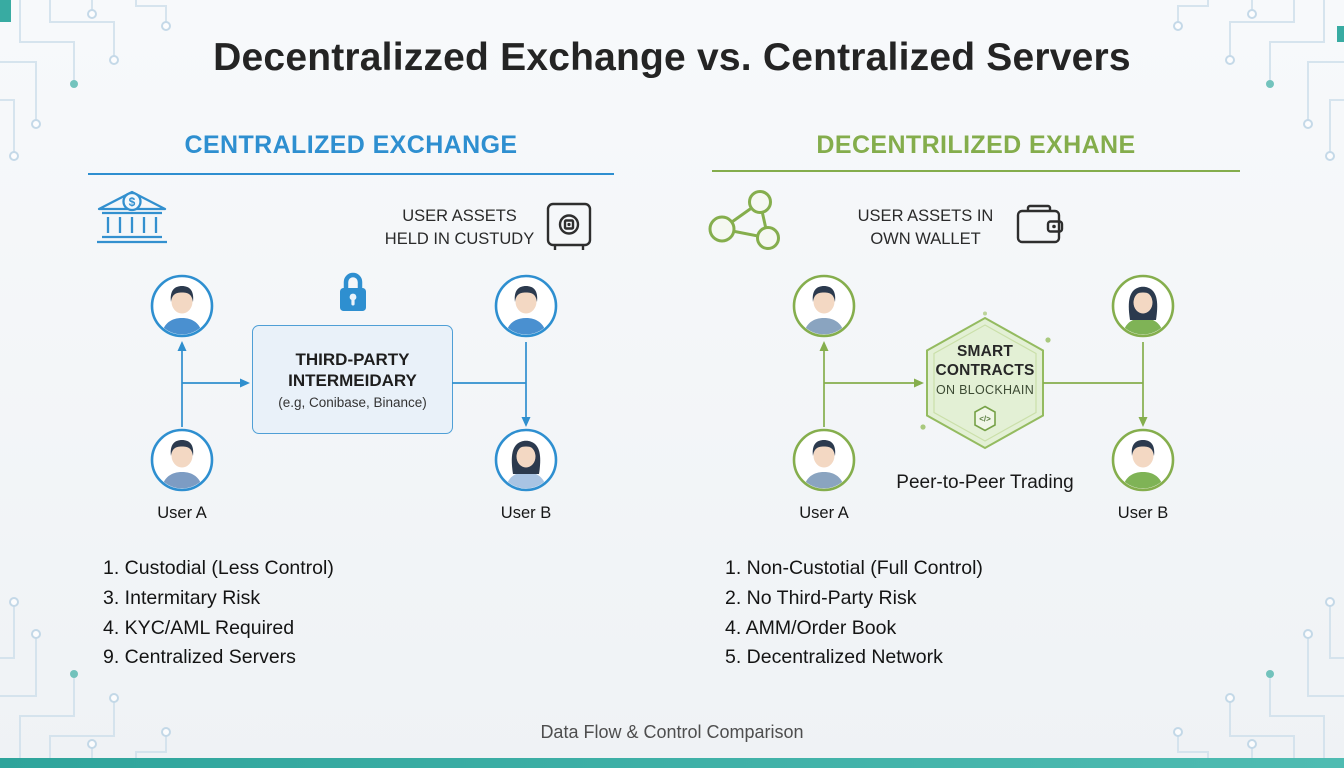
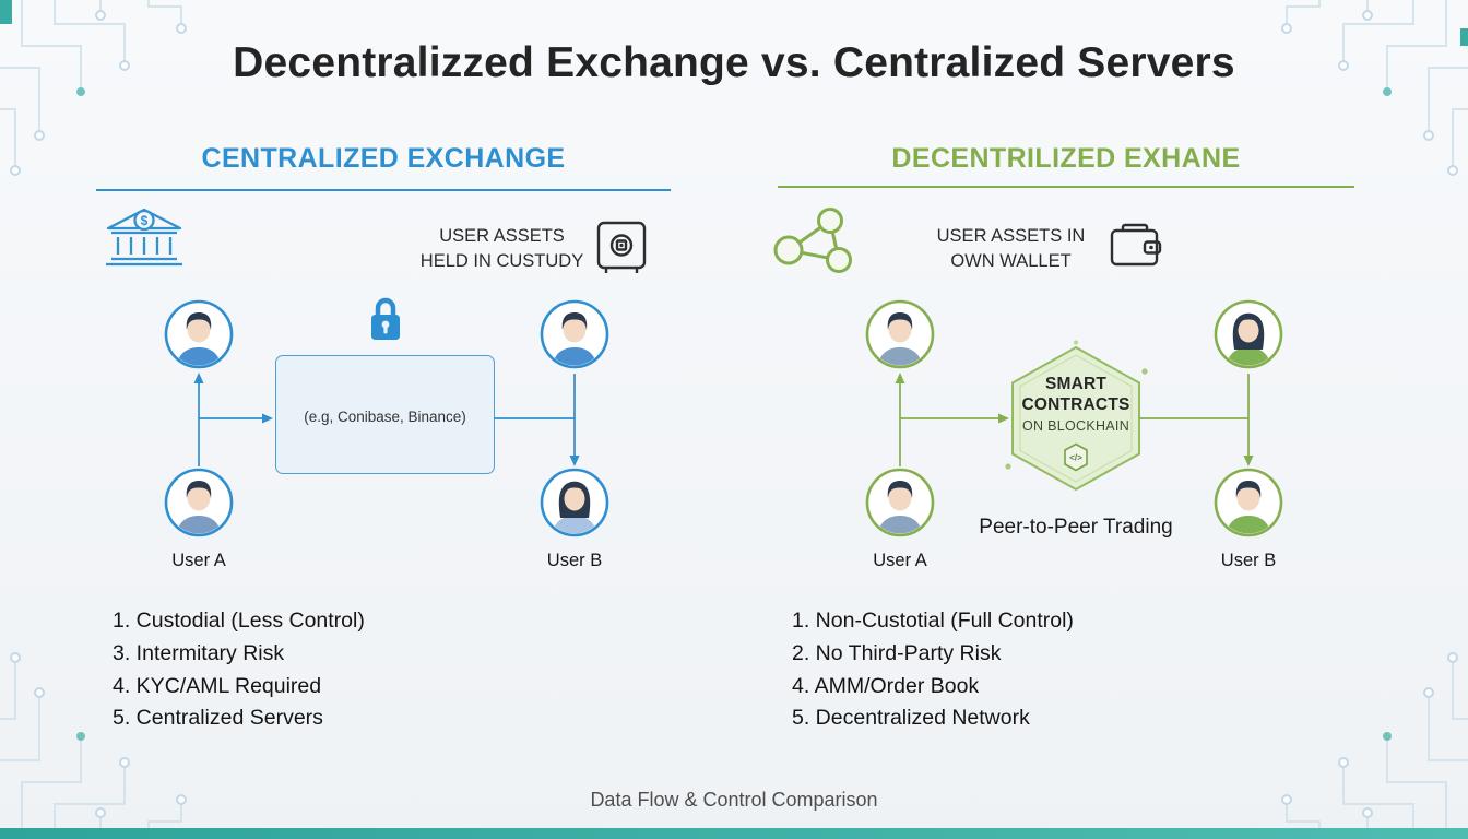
  Decentralizzed Exchange vs. Centralized Servers
  CENTRALIZED EXCHANGE
  DECENTRILIZED EXHANE
  $
  USER ASSETS
  HELD IN CUSTUDY
- THIRD-PARTY
- INTERMEIDARY
  (e.g, Conibase, Binance)
  User A
  User B
  1. Custodial (Less Control)
  3. Intermitary Risk
  4. KYC/AML Required
- 9. Centralized Servers
+ 5. Centralized Servers
  USER ASSETS IN
  OWN WALLET
  SMART
  CONTRACTS
  ON BLOCKHAIN
  </>
  Peer-to-Peer Trading
  User A
  User B
  1. Non-Custotial (Full Control)
  2. No Third-Party Risk
  4. AMM/Order Book
  5. Decentralized Network
  Data Flow & Control Comparison
